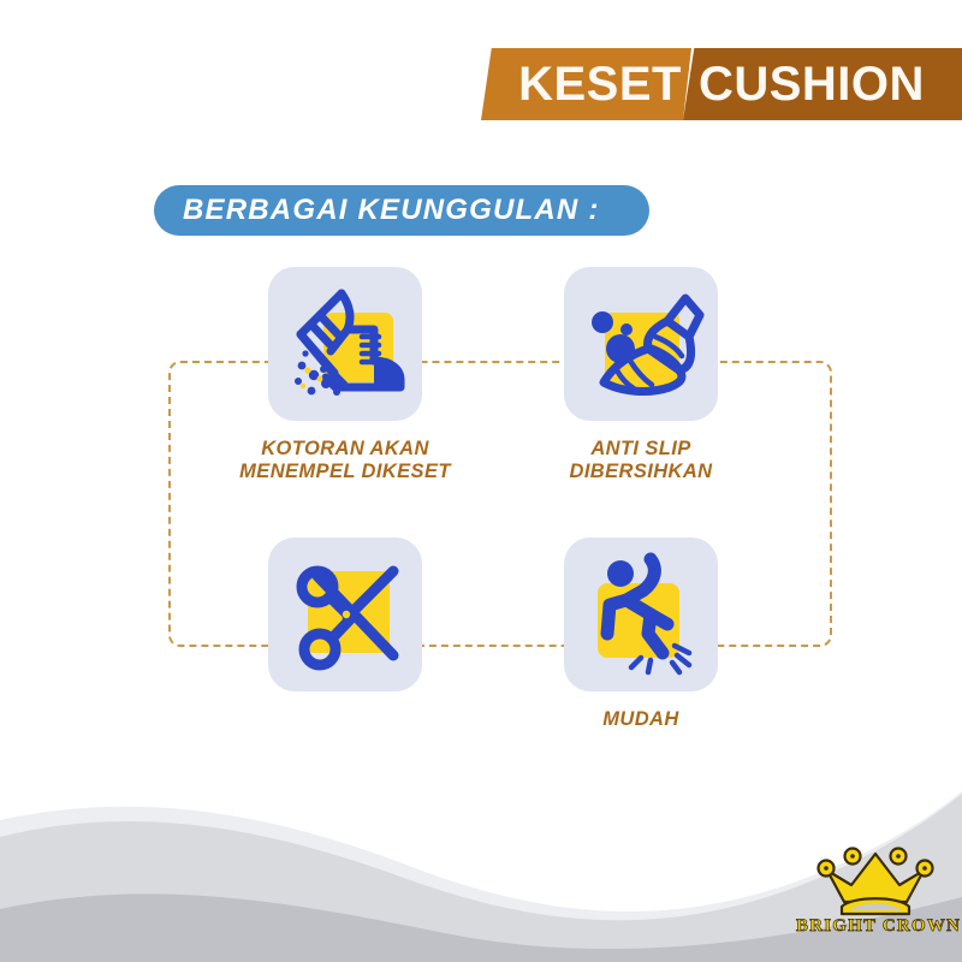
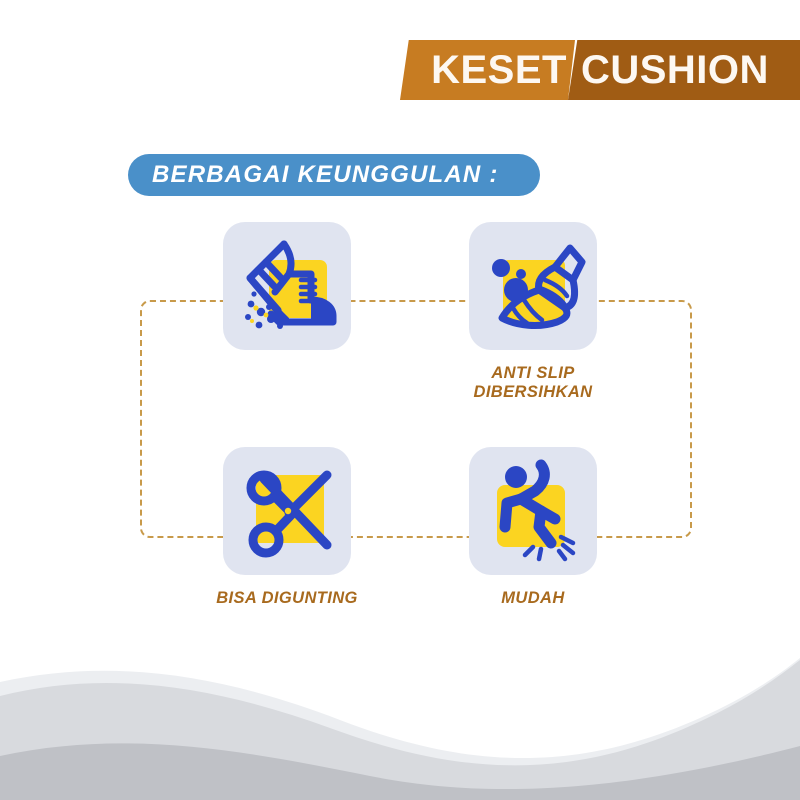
  KESET
  CUSHION
  BERBAGAI KEUNGGULAN :
- KOTORAN AKAN
- MENEMPEL DIKESET
  ANTI SLIP
  DIBERSIHKAN
+ BISA DIGUNTING
  MUDAH
- BRIGHT CROWN
